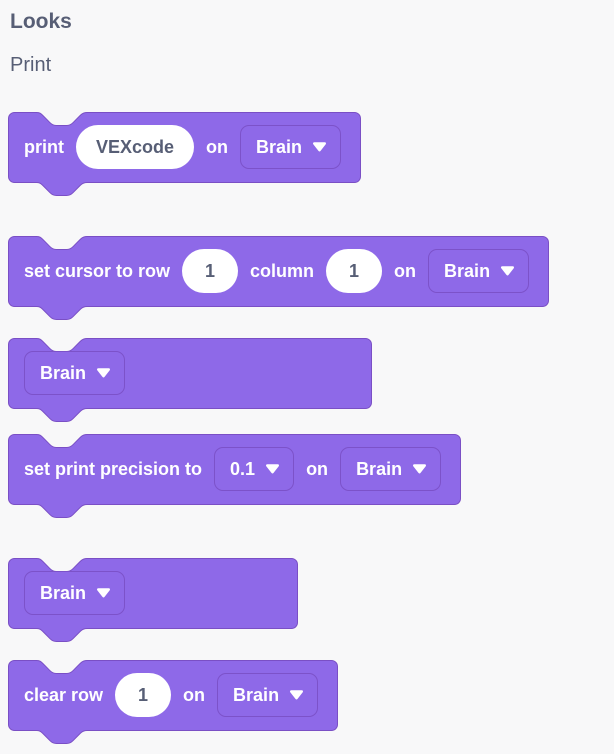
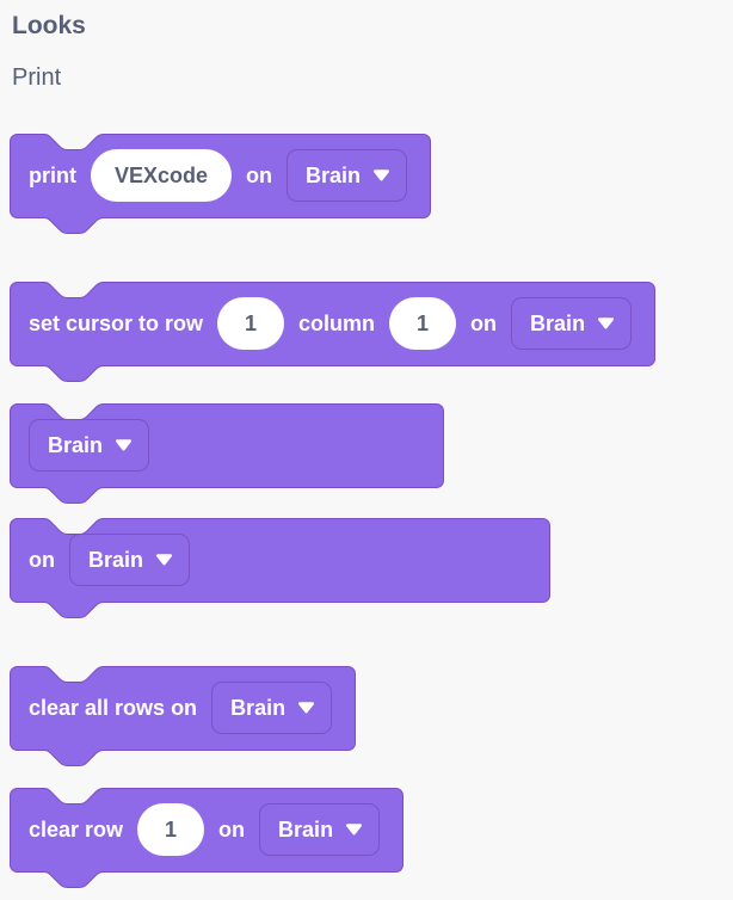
  Looks
  Print
  print
  VEXcode
  on
  Brain
  set cursor to row
  1
  column
  1
  on
  Brain
  Brain
- set print precision to
- 0.1
  on
  Brain
+ clear all rows on
  Brain
  clear row
  1
  on
  Brain
